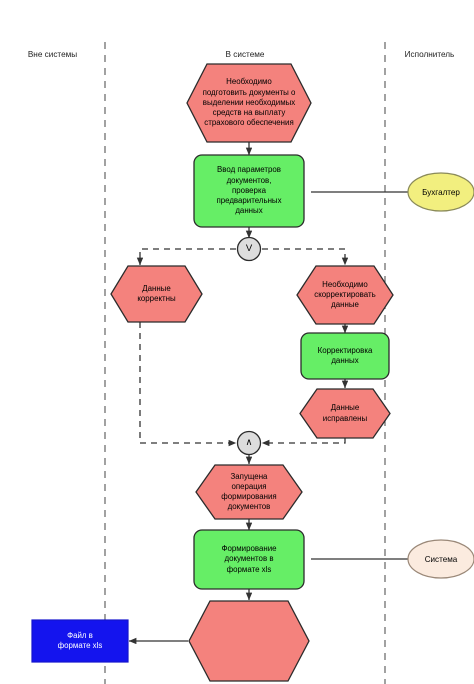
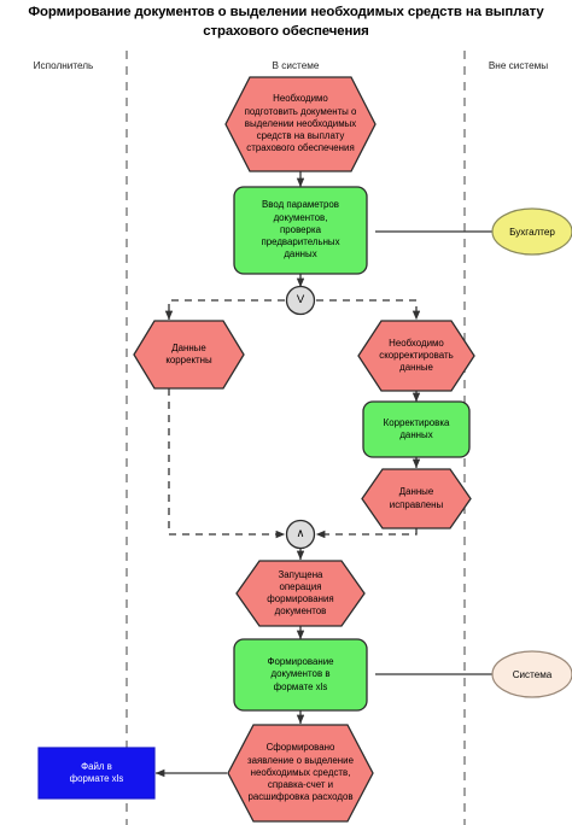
+ Формирование документов о выделении необходимых средств на выплату страхового обеспечения
- Вне системы
+ Исполнитель
  В системе
- Исполнитель
+ Вне системы
  Необходимо
  подготовить документы о
  выделении необходимых
  средств на выплату
  страхового обеспечения
  Ввод параметров
  документов,
  проверка
  предварительных
  данных
  V
  Данные
  корректны
  Необходимо
  скорректировать
  данные
  Корректировка
  данных
  Данные
  исправлены
  ∧
  Запущена
  операция
  формирования
  документов
  Формирование
  документов в
  формате xls
+ Сформировано
+ заявление о выделение
+ необходимых средств,
+ справка-счет и
+ расшифровка расходов
  Файл в
  формате xls
  Бухгалтер
  Система
